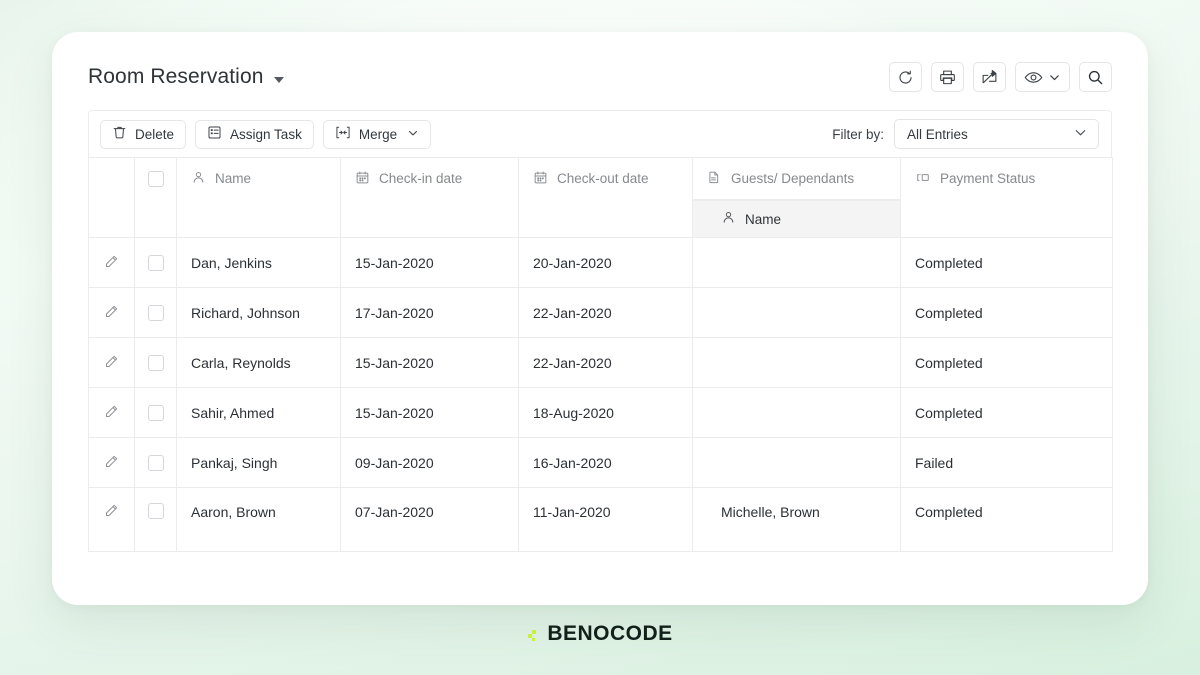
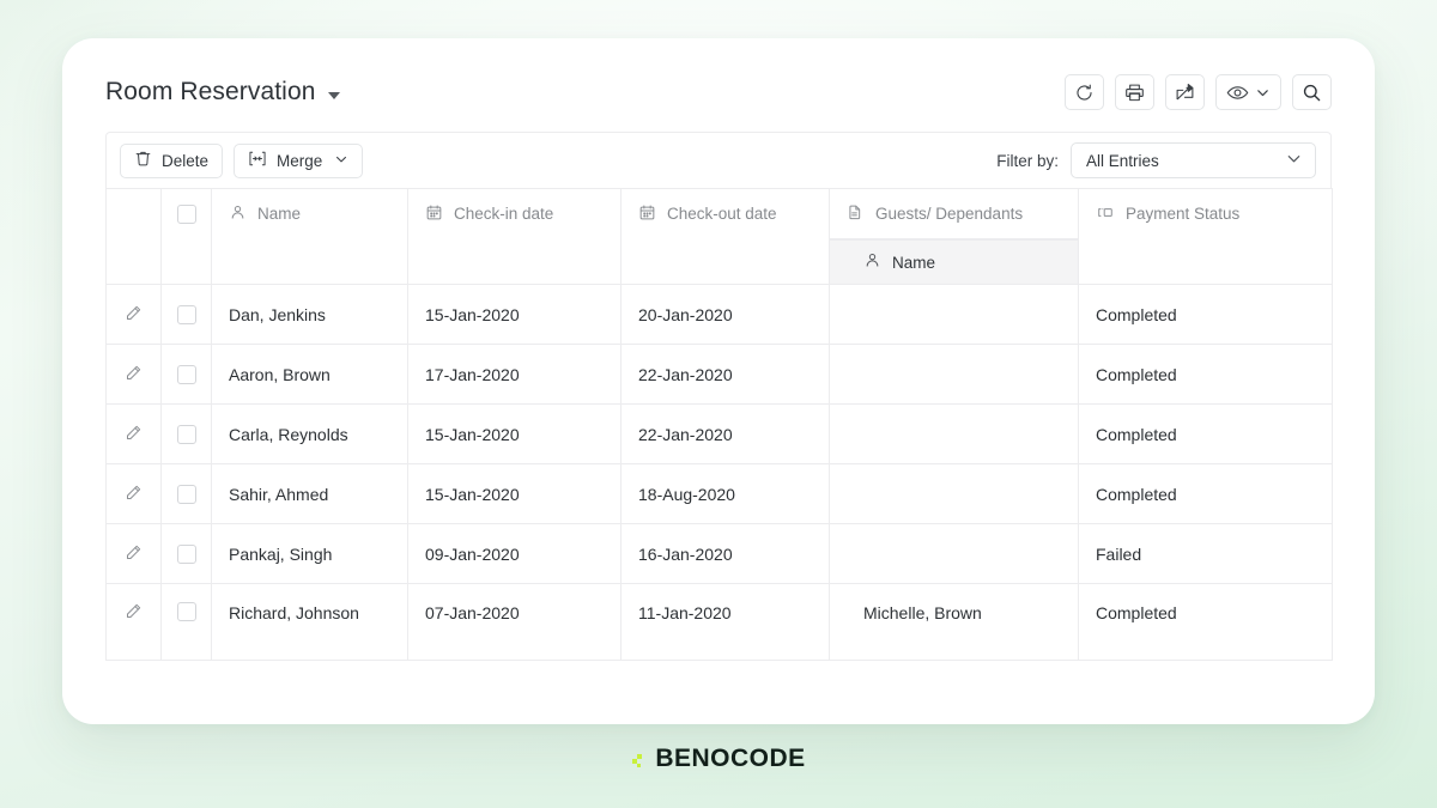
  Room Reservation
  Delete
- Assign Task
  Merge
  Filter by:
  All Entries
  		Name	Check-in date	Check-out date	Guests/ Dependants	Payment Status
  Name
  		Dan, Jenkins	15-Jan-2020	20-Jan-2020		Completed
- 		Richard, Johnson	17-Jan-2020	22-Jan-2020		Completed
+ 		Aaron, Brown	17-Jan-2020	22-Jan-2020		Completed
  		Carla, Reynolds	15-Jan-2020	22-Jan-2020		Completed
  		Sahir, Ahmed	15-Jan-2020	18-Aug-2020		Completed
  		Pankaj, Singh	09-Jan-2020	16-Jan-2020		Failed
- 		Aaron, Brown	07-Jan-2020	11-Jan-2020	Michelle, Brown	Completed
+ 		Richard, Johnson	07-Jan-2020	11-Jan-2020	Michelle, Brown	Completed
  BENOCODE
